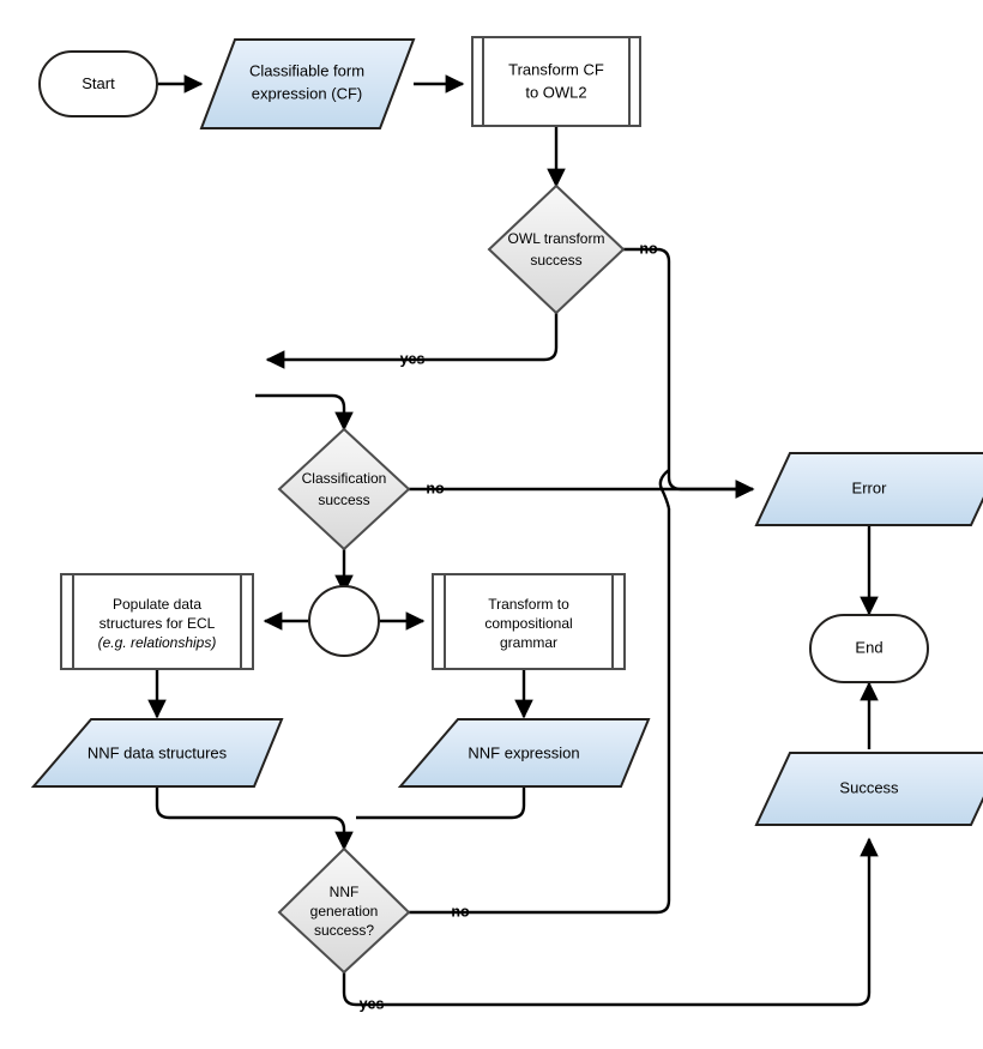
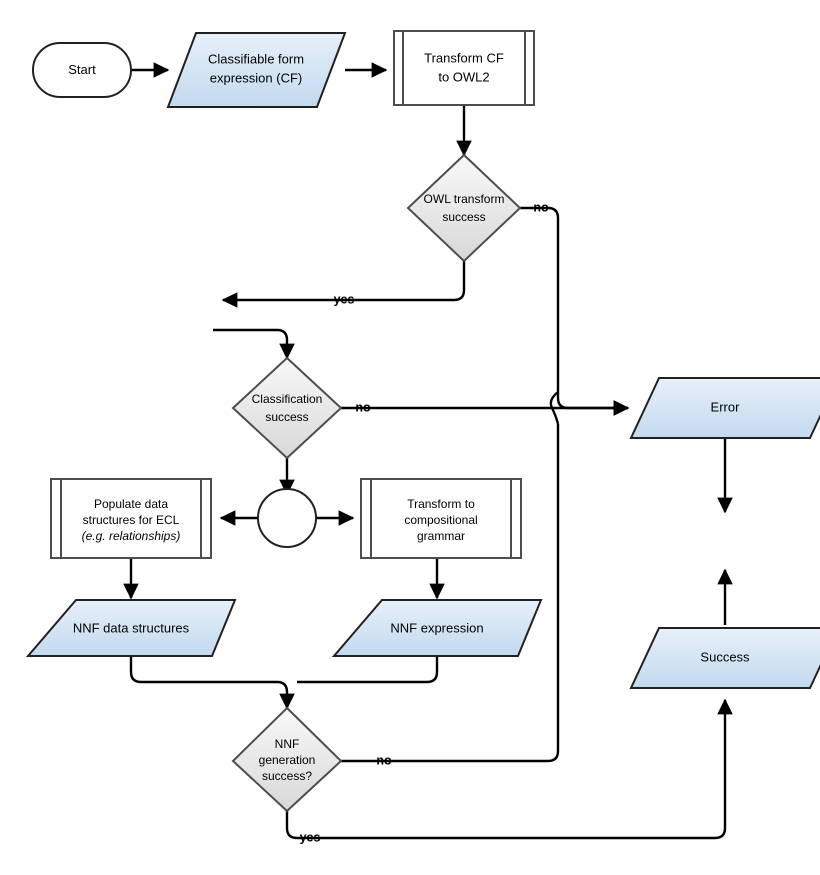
  Start
  Classifiable form
  expression (CF)
  Transform CF
  to OWL2
  OWL transform
  success
  no
  yes
  Classification
  success
  no
  Populate data
  structures for ECL
  (e.g. relationships)
  Transform to
  compositional
  grammar
  NNF data structures
  NNF expression
  NNF
  generation
  success?
  no
  yes
  Error
- End
  Success
